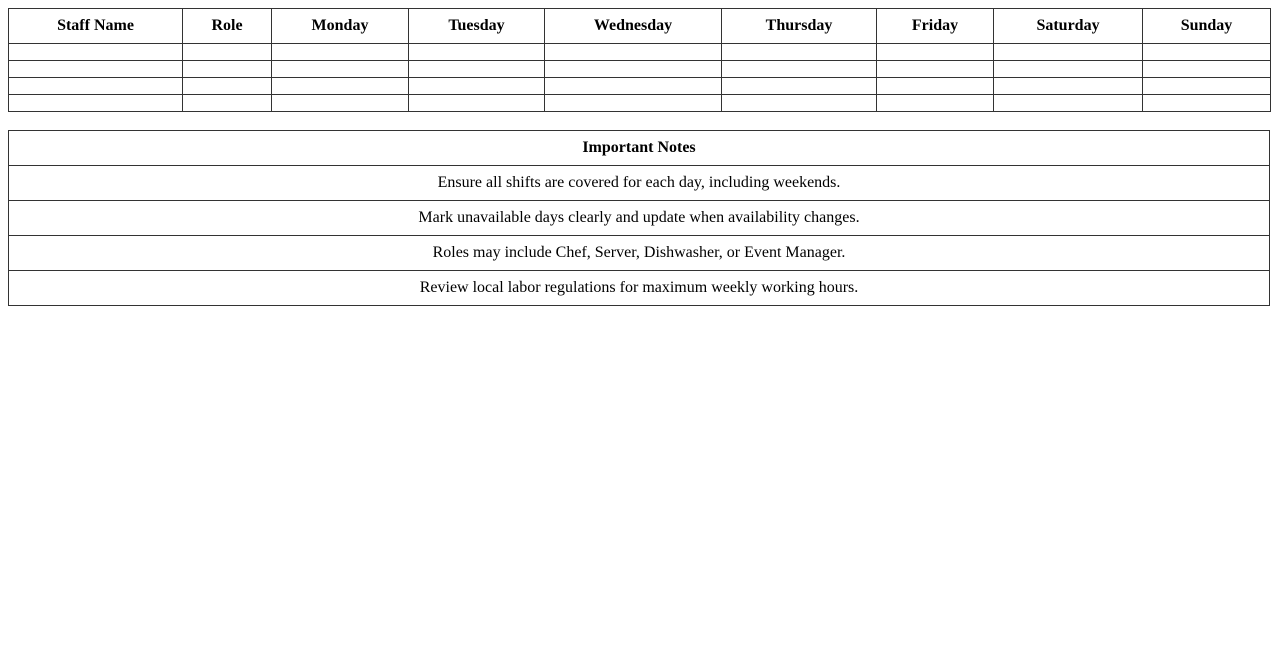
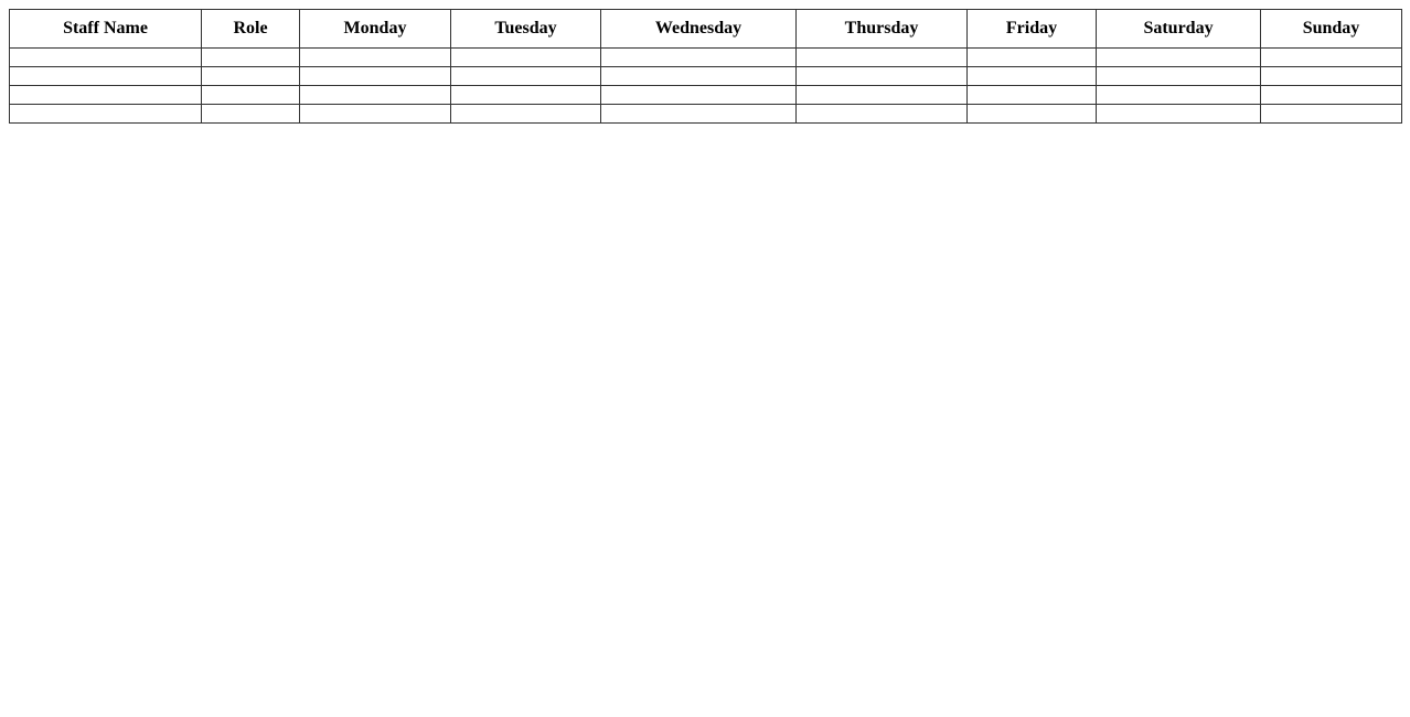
  Staff Name	Role	Monday	Tuesday	Wednesday	Thursday	Friday	Saturday	Sunday
- Important Notes
- Ensure all shifts are covered for each day, including weekends.
- Mark unavailable days clearly and update when availability changes.
- Roles may include Chef, Server, Dishwasher, or Event Manager.
- Review local labor regulations for maximum weekly working hours.
